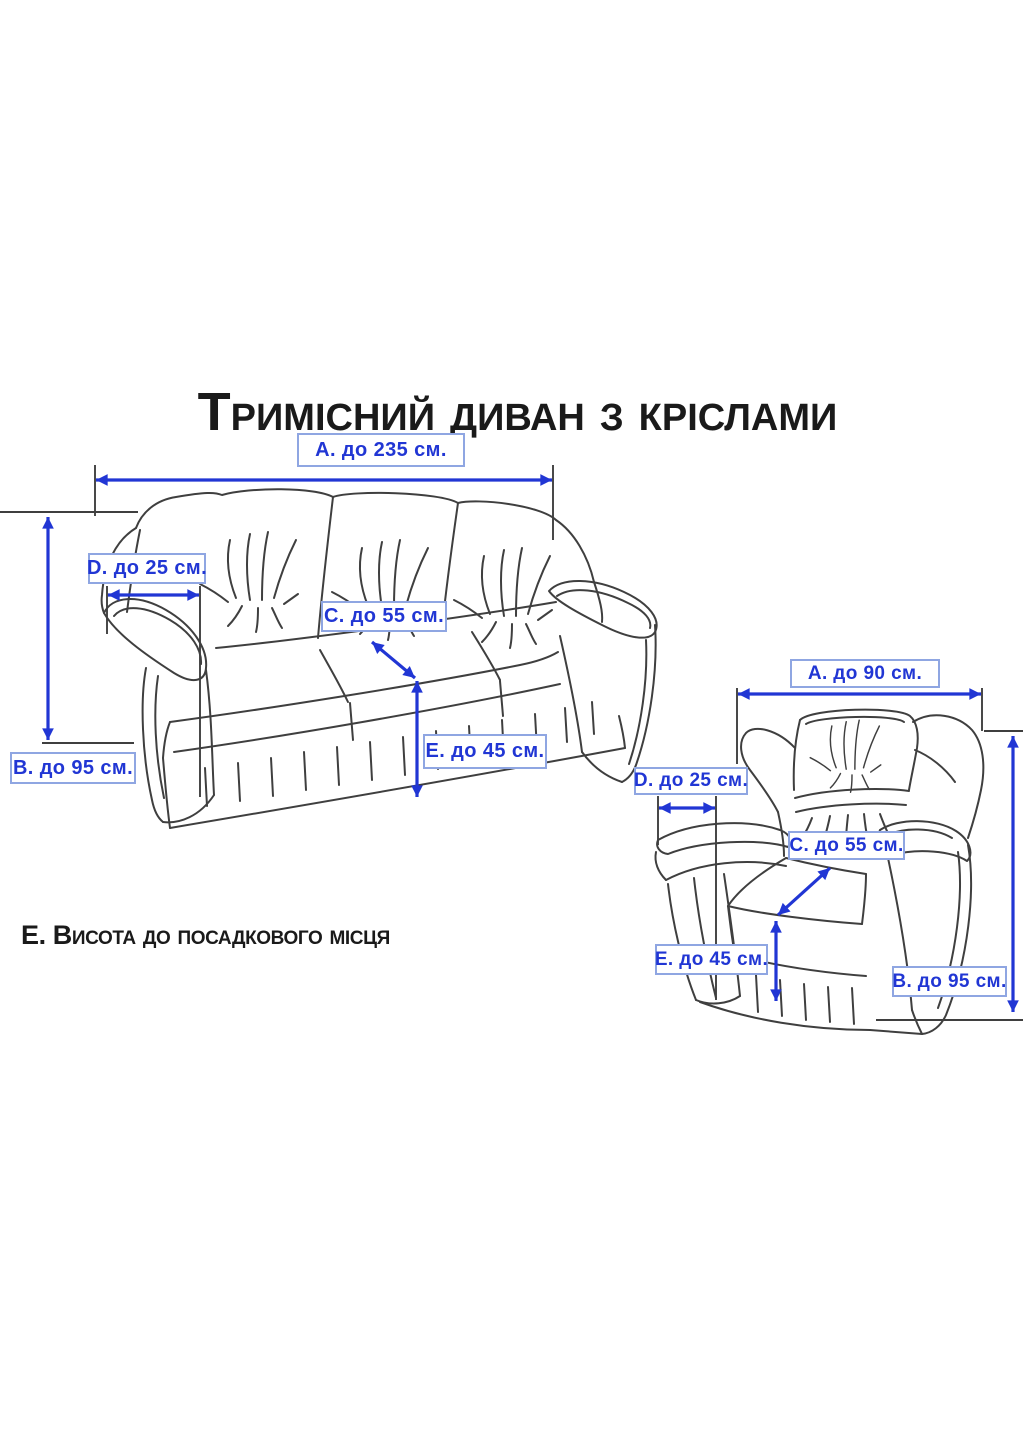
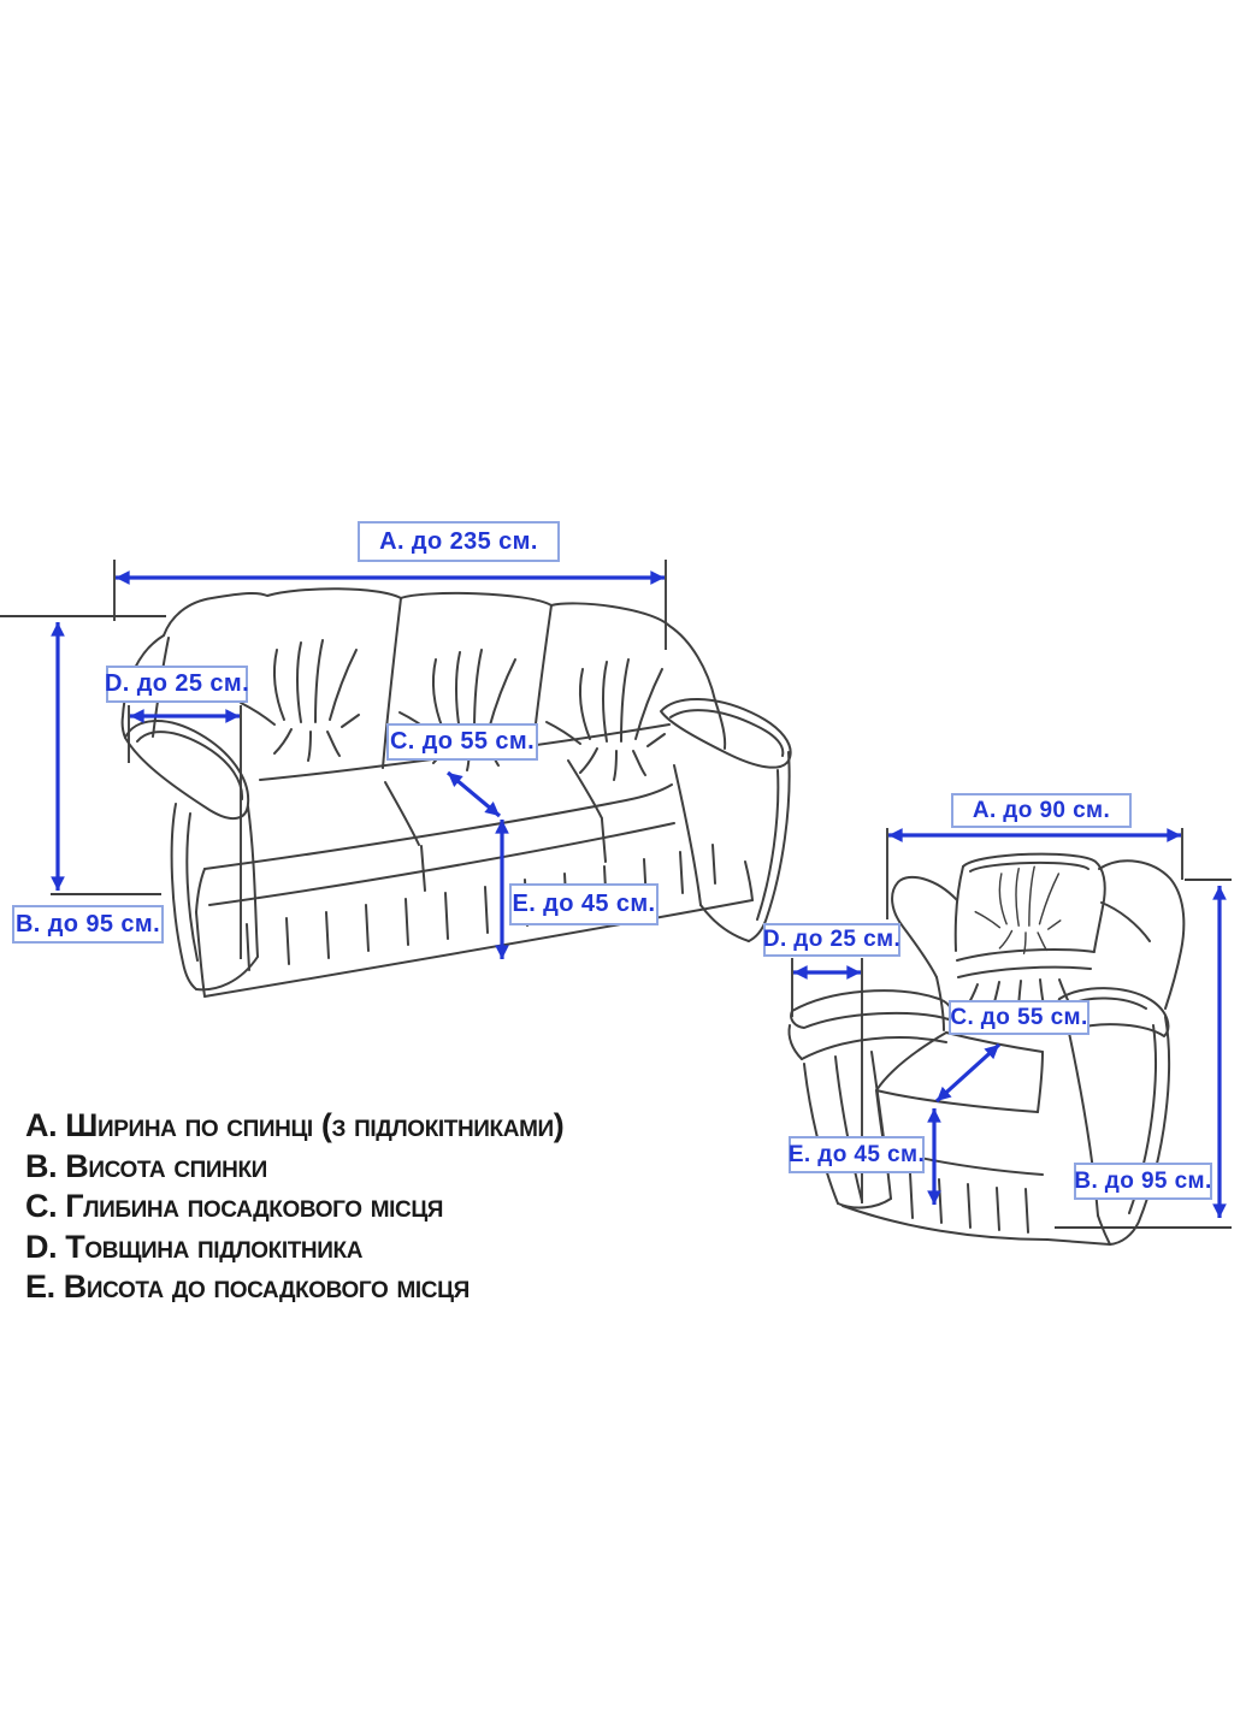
- Тримісний диван з кріслами
  A. до 235 см.
  D. до 25 см.
  C. до 55 см.
  B. до 95 см.
  E. до 45 см.
  A. до 90 см.
  D. до 25 см.
  C. до 55 см.
  E. до 45 см.
  B. до 95 см.
+ A. Ширина по спинці (з підлокітниками)
+ B. Висота спинки
+ C. Глибина посадкового місця
+ D. Товщина підлокітника
  E. Висота до посадкового місця
